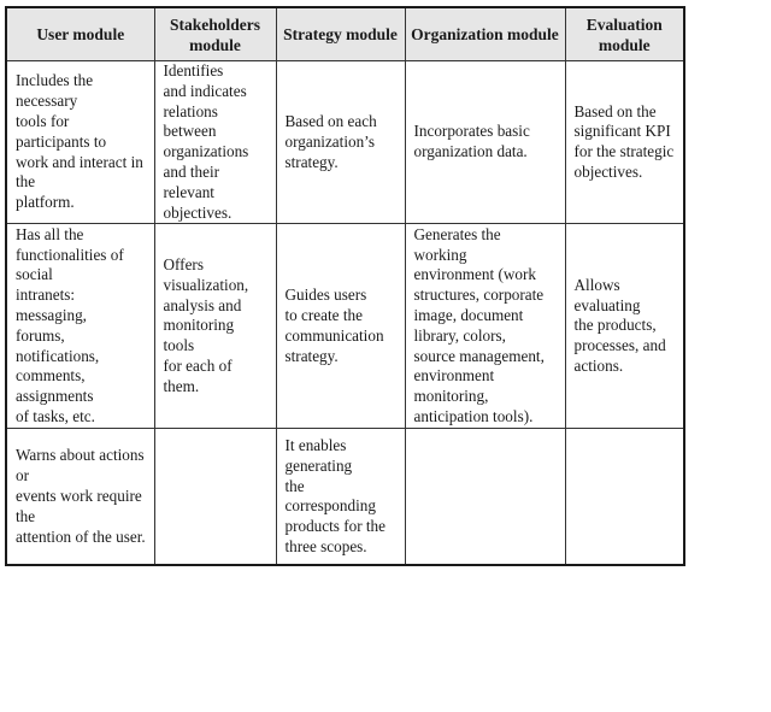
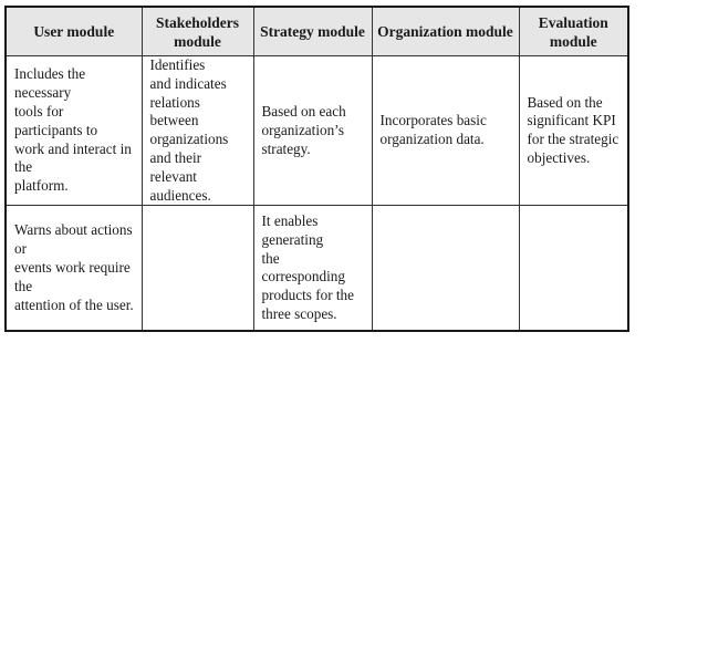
  User module	Stakeholders module	Strategy module	Organization module	Evaluation module
- Includes the necessary tools for participants to work and interact in the platform.	Identifies and indicates relations between organizations and their relevant objectives.	Based on each organization’s strategy.	Incorporates basic organization data.	Based on the significant KPI for the strategic objectives.
+ Includes the necessary tools for participants to work and interact in the platform.	Identifies and indicates relations between organizations and their relevant audiences.	Based on each organization’s strategy.	Incorporates basic organization data.	Based on the significant KPI for the strategic objectives.
- Has all the functionalities of social intranets: messaging, forums, notifications, comments, assignments of tasks, etc.	Offers visualization, analysis and monitoring tools for each of them.	Guides users to create the communication strategy.	Generates the working environment (work structures, corporate image, document library, colors, source management, environment monitoring, anticipation tools).	Allows evaluating the products, processes, and actions.
  Warns about actions or events work require the attention of the user.		It enables generating the corresponding products for the three scopes.
